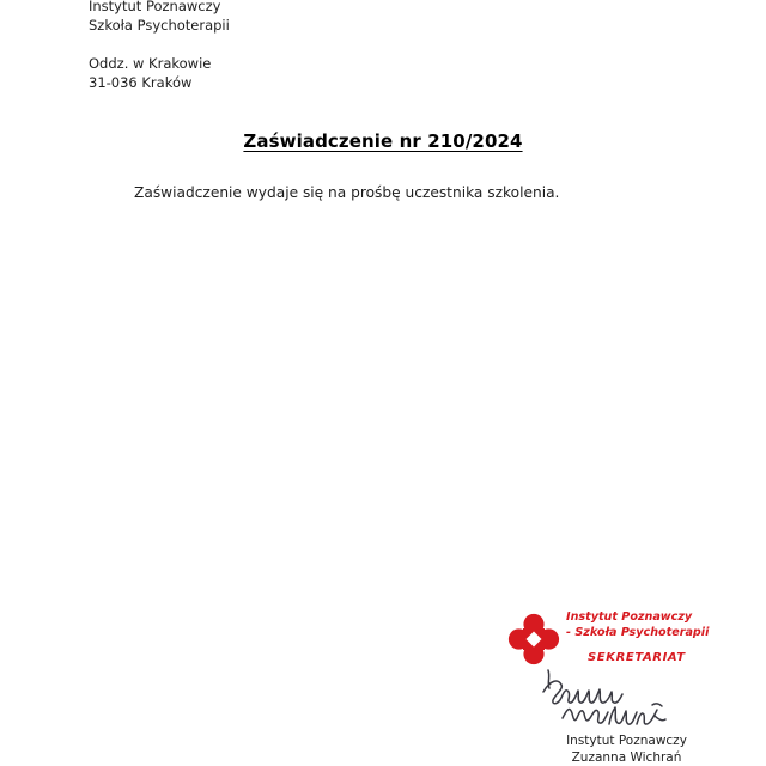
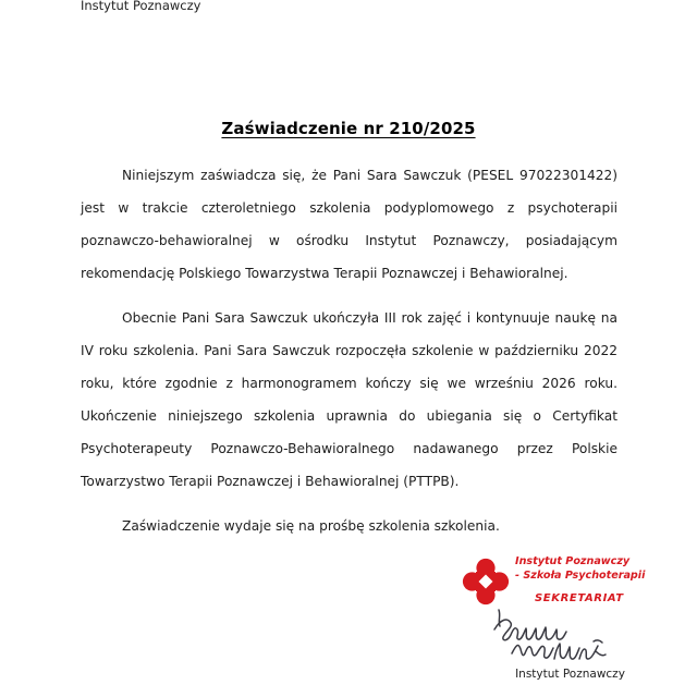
  Instytut Poznawczy
- Szkoła Psychoterapii
- Oddz. w Krakowie
- 31-036 Kraków
- Zaświadczenie nr 210/2024
+ Zaświadczenie nr 210/2025
+ Niniejszym zaświadcza się, że Pani Sara Sawczuk (PESEL 97022301422) jest w trakcie czteroletniego szkolenia podyplomowego z psychoterapii poznawczo-behawioralnej w ośrodku Instytut Poznawczy, posiadającym rekomendację Polskiego Towarzystwa Terapii Poznawczej i Behawioralnej.
+ Obecnie Pani Sara Sawczuk ukończyła III rok zajęć i kontynuuje naukę na IV roku szkolenia. Pani Sara Sawczuk rozpoczęła szkolenie w październiku 2022 roku, które zgodnie z harmonogramem kończy się we wrześniu 2026 roku. Ukończenie niniejszego szkolenia uprawnia do ubiegania się o Certyfikat Psychoterapeuty Poznawczo-Behawioralnego nadawanego przez Polskie Towarzystwo Terapii Poznawczej i Behawioralnej (PTTPB).
- Zaświadczenie wydaje się na prośbę uczestnika szkolenia.
+ Zaświadczenie wydaje się na prośbę szkolenia szkolenia.
  Instytut Poznawczy
  - Szkoła Psychoterapii
  SEKRETARIAT
  Instytut Poznawczy
- Zuzanna Wichrań
